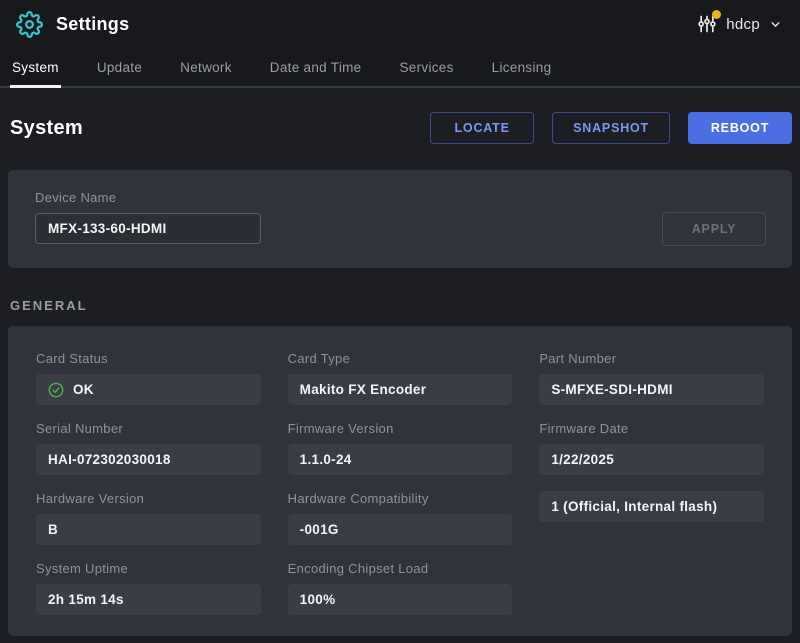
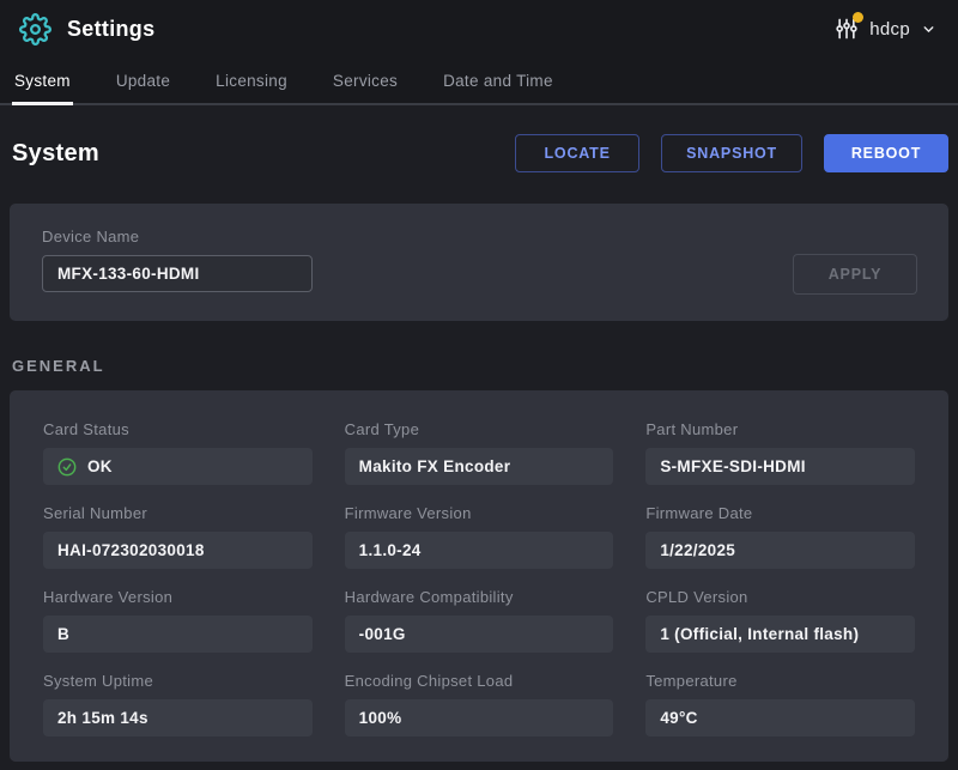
  Settings
  hdcp
  System
  Update
- Network
- Date and Time
+ Licensing
  Services
- Licensing
+ Date and Time
  System
  LOCATE
  SNAPSHOT
  REBOOT
  Device Name
  MFX-133-60-HDMI
  APPLY
  GENERAL
  Card Status
  OK
  Card Type
  Makito FX Encoder
  Part Number
  S-MFXE-SDI-HDMI
  Serial Number
  HAI-072302030018
  Firmware Version
  1.1.0-24
  Firmware Date
  1/22/2025
  Hardware Version
  B
  Hardware Compatibility
  -001G
+ CPLD Version
  1 (Official, Internal flash)
  System Uptime
  2h 15m 14s
  Encoding Chipset Load
  100%
+ Temperature
+ 49°C
